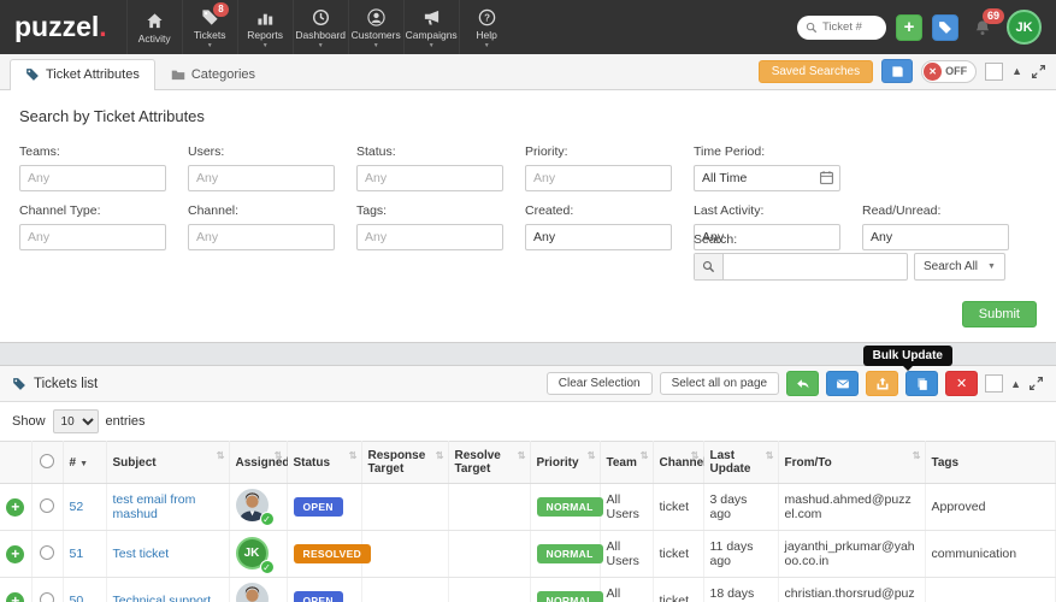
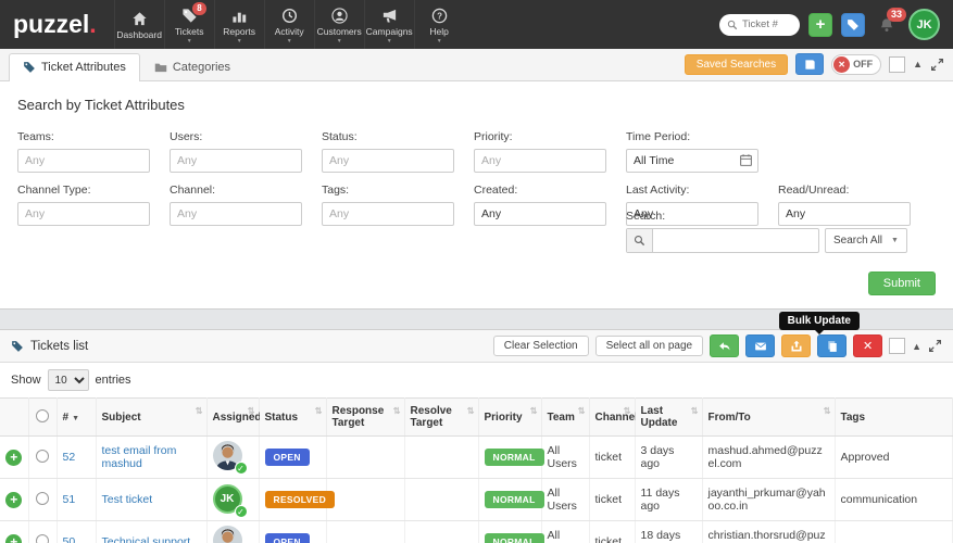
  puzzel
  .
- Activity
+ Dashboard
  8
  Tickets
  Reports
- Dashboard
+ Activity
  Customers
  Campaigns
  Help
  Ticket #
  +
- 69
+ 33
  JK
  Ticket Attributes
  Categories
  Saved Searches
  ✕
  OFF
  ▲
  Search by Ticket Attributes
  Teams:
  Any
  Users:
  Any
  Status:
  Any
  Priority:
  Any
  Time Period:
  All Time
  Channel Type:
  Any
  Channel:
  Any
  Tags:
  Any
  Created:
  Any
  Last Activity:
  Any
  Read/Unread:
  Any
  Search:
  Search All
  Submit
  Bulk Update
  Tickets list
  Clear Selection
  Select all on page
  ✕
  ▲
  Show
  10
  entries
  		#	Subject⇅	Assigne⇅	Status⇅	Response Target⇅	Resolve Target⇅	Priority⇅	Team⇅	Channe⇅	Last Update⇅	From/To⇅	Tags
  +		52	test email from mashud	✓	OPEN			NORMAL	All Users	ticket	3 days ago	mashud.ahmed@puzzel.com	Approved
  +		51	Test ticket	JK ✓	RESOLVED			NORMAL	All Users	ticket	11 days ago	jayanthi_prkumar@yahoo.co.in	communication
  +		50	Technical support		OPEN			NORMAL	All	ticket	18 days	christian.thorsrud@puz
